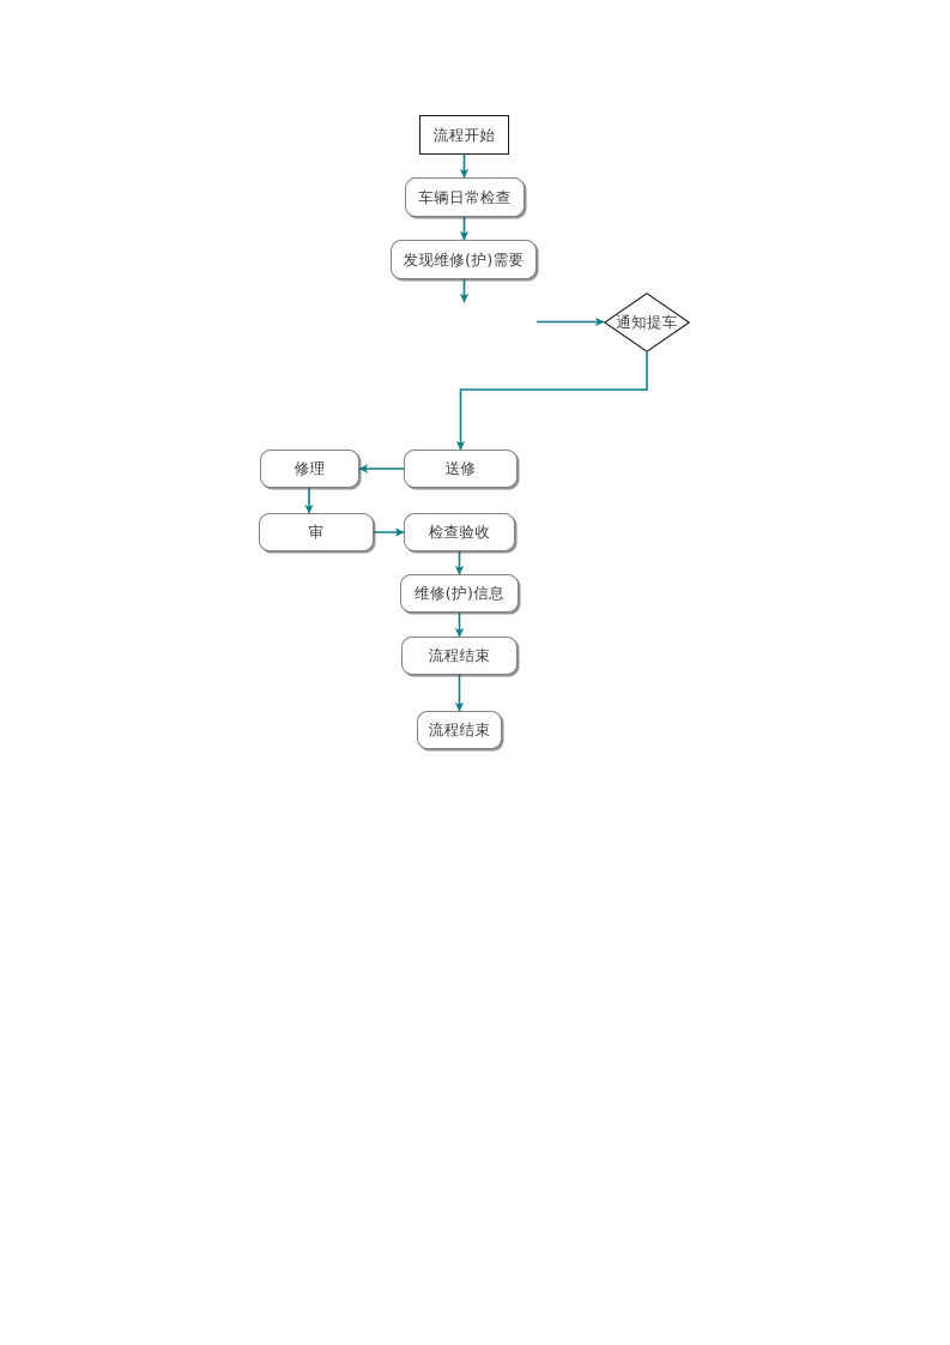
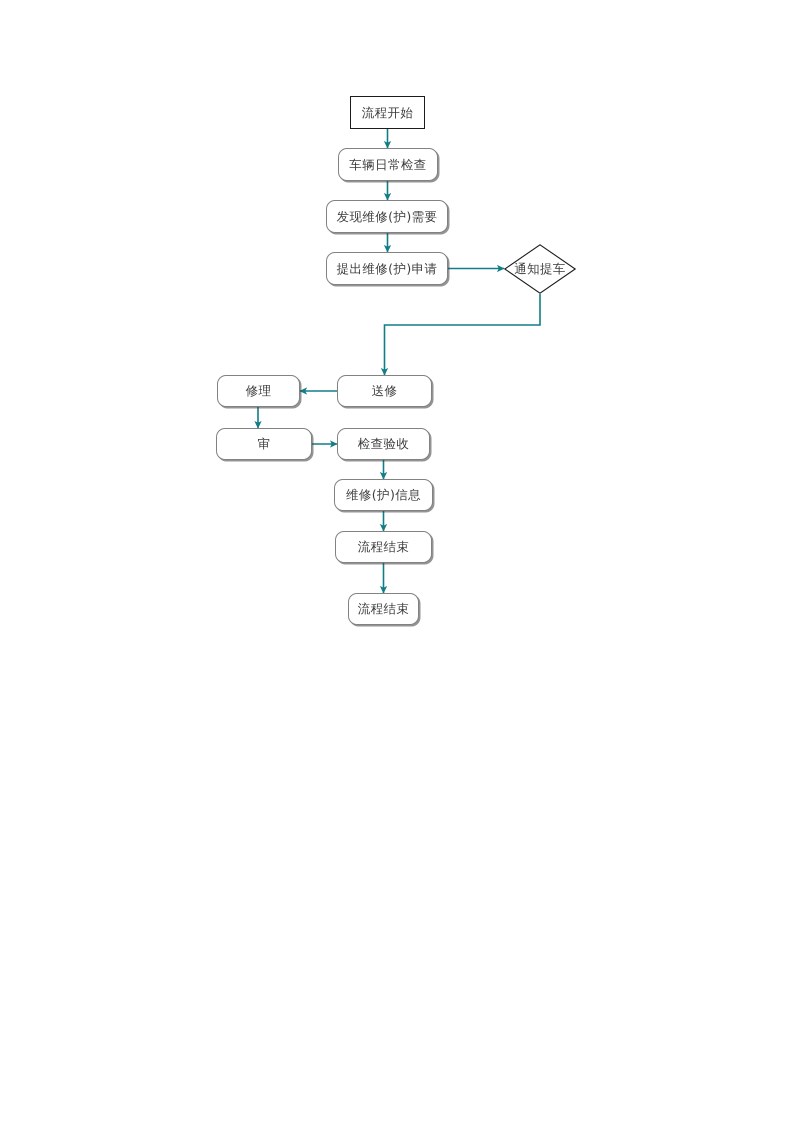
  流程开始
  车辆日常检查
  发现维修(护)需要
+ 提出维修(护)申请
  通知提车
  送修
  修理
  审
  检查验收
  维修(护)信息
  流程结束
  流程结束
